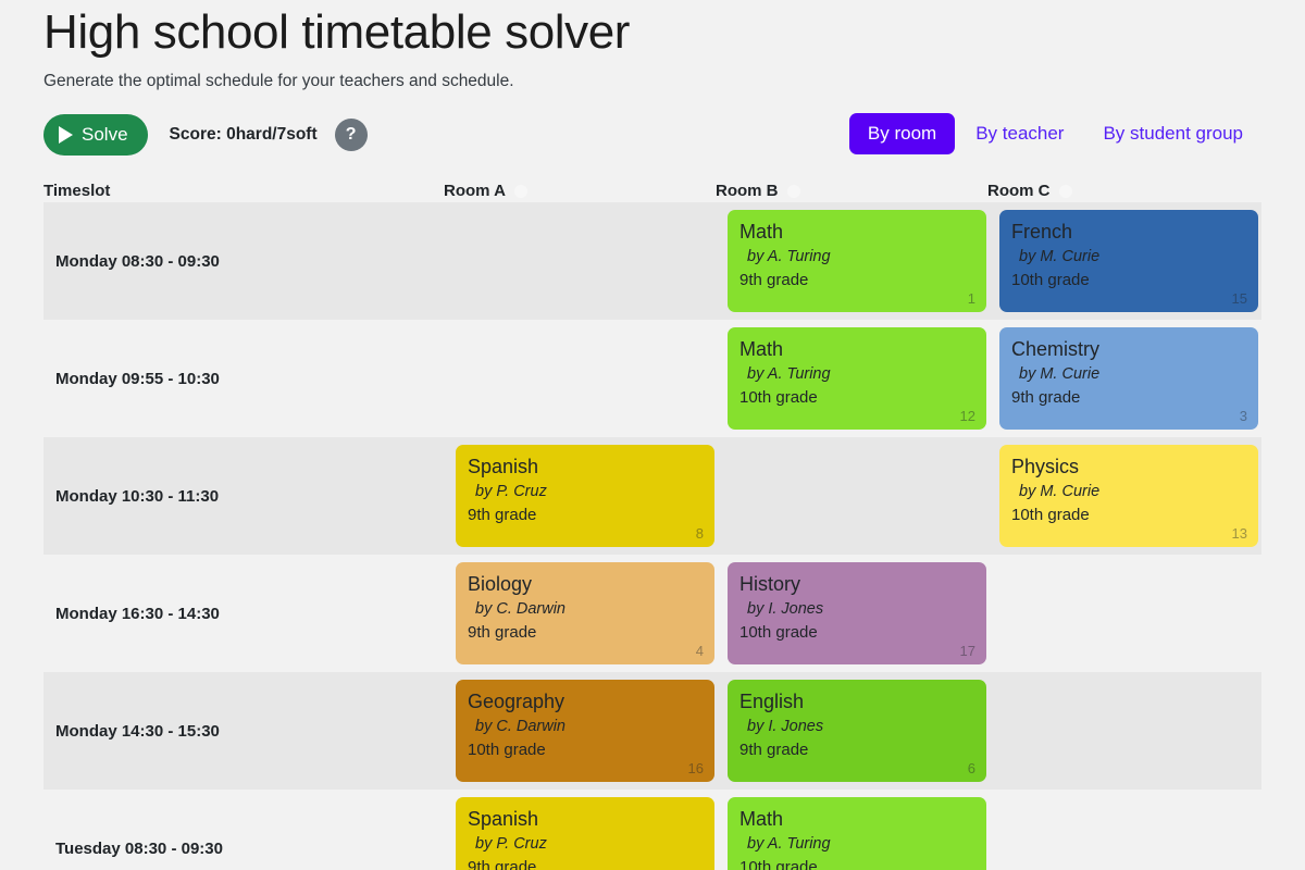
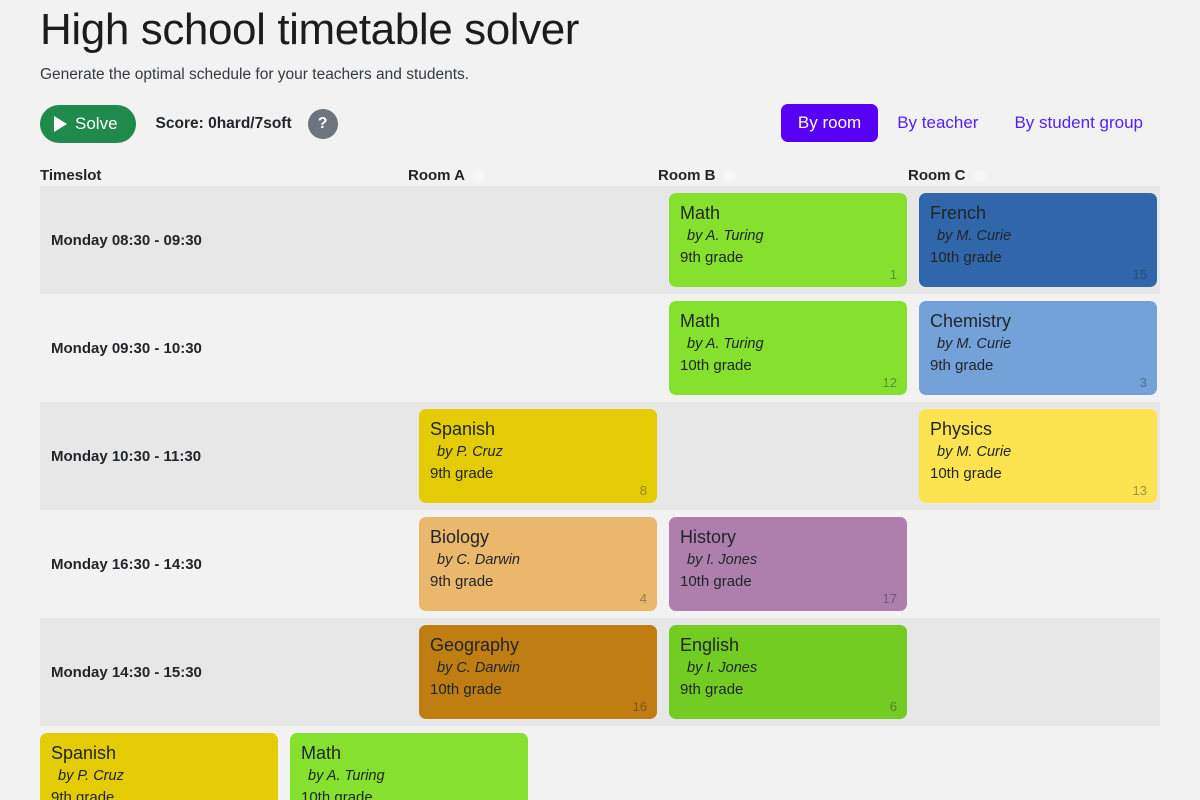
  High school timetable solver
- Generate the optimal schedule for your teachers and schedule.
+ Generate the optimal schedule for your teachers and students.
  Solve
  Score: 0hard/7soft
  ?
  By room
  By teacher
  By student group
  Timeslot
  Room A
  Room B
  Room C
  Monday 08:30 - 09:30
  Math
  by A. Turing
  9th grade
  1
  French
  by M. Curie
  10th grade
  15
- Monday 09:55 - 10:30
+ Monday 09:30 - 10:30
  Math
  by A. Turing
  10th grade
  12
  Chemistry
  by M. Curie
  9th grade
  3
  Monday 10:30 - 11:30
  Spanish
  by P. Cruz
  9th grade
  8
  Physics
  by M. Curie
  10th grade
  13
  Monday 16:30 - 14:30
  Biology
  by C. Darwin
  9th grade
  4
  History
  by I. Jones
  10th grade
  17
  Monday 14:30 - 15:30
  Geography
  by C. Darwin
  10th grade
  16
  English
  by I. Jones
  9th grade
  6
- Tuesday 08:30 - 09:30
  Spanish
  by P. Cruz
  9th grade
  Math
  by A. Turing
  10th grade
